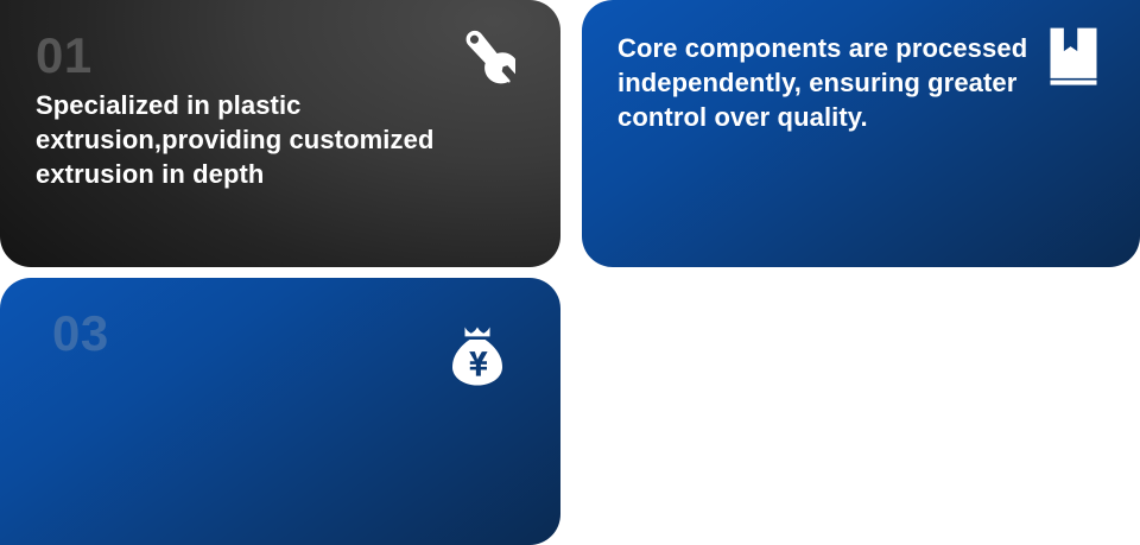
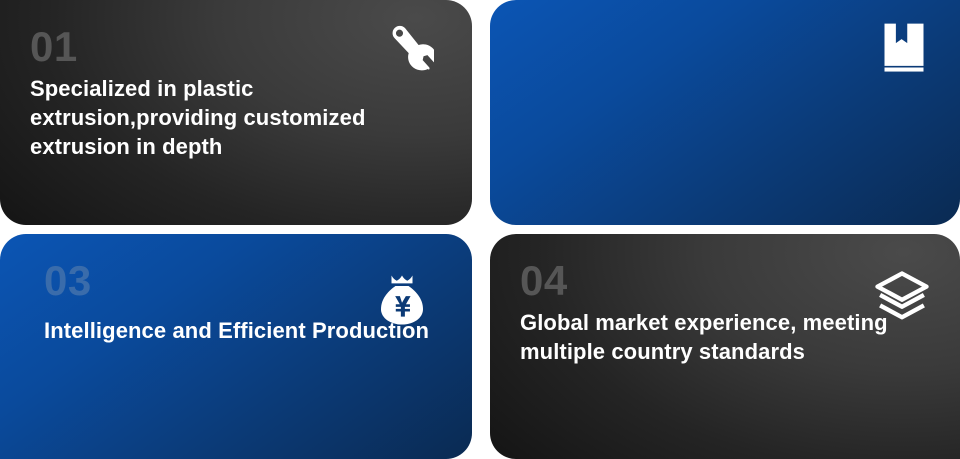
  01
  Specialized in plastic extrusion,providing customized extrusion in depth
- Core components are processed independently, ensuring greater control over quality.
  03
+ Intelligence and Efficient Production
+ 04
+ Global market experience, meeting multiple country standards
